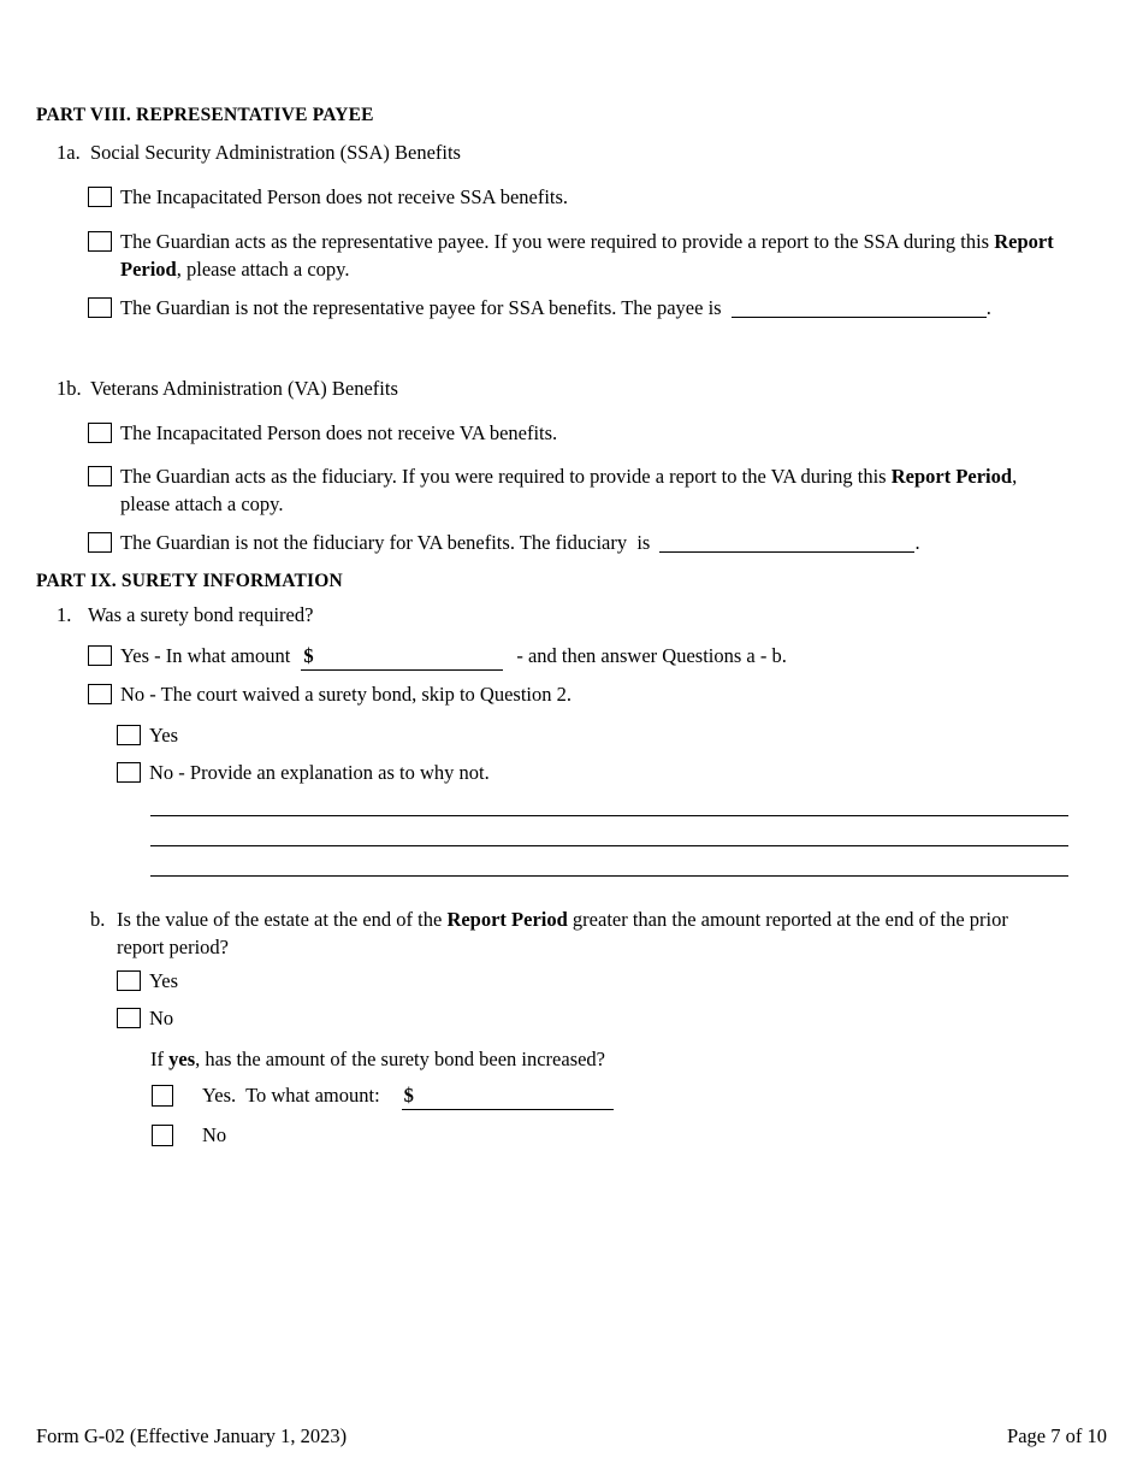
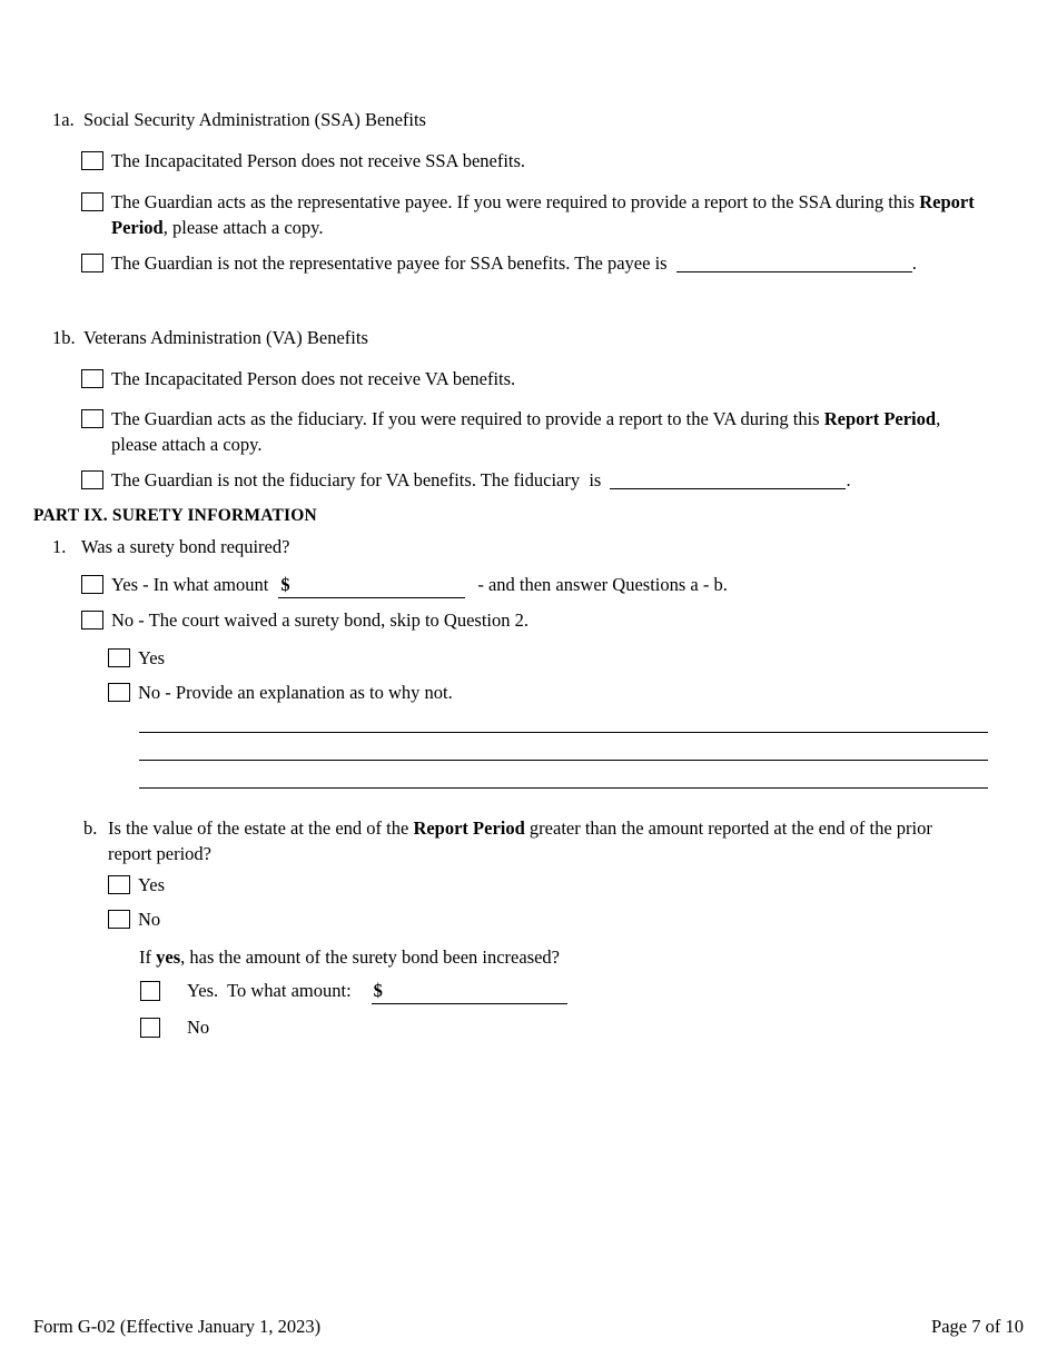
- PART VIII. REPRESENTATIVE PAYEE
  1a. Social Security Administration (SSA) Benefits
  The Incapacitated Person does not receive SSA benefits.
  The Guardian acts as the representative payee. If you were required to provide a report to the SSA during this Report Period, please attach a copy.
  The Guardian is not the representative payee for SSA benefits. The payee is .
  1b. Veterans Administration (VA) Benefits
  The Incapacitated Person does not receive VA benefits.
  The Guardian acts as the fiduciary. If you were required to provide a report to the VA during this Report Period, please attach a copy.
  The Guardian is not the fiduciary for VA benefits. The fiduciary is .
  PART IX. SURETY INFORMATION
  1.
  Was a surety bond required?
  Yes - In what amount $ - and then answer Questions a - b.
  No - The court waived a surety bond, skip to Question 2.
  Yes
  No - Provide an explanation as to why not.
  b.
  Is the value of the estate at the end of the Report Period greater than the amount reported at the end of the prior report period?
  Yes
  No
  If yes, has the amount of the surety bond been increased?
  Yes. To what amount: $
  No
  Form G-02 (Effective January 1, 2023)
  Page 7 of 10
